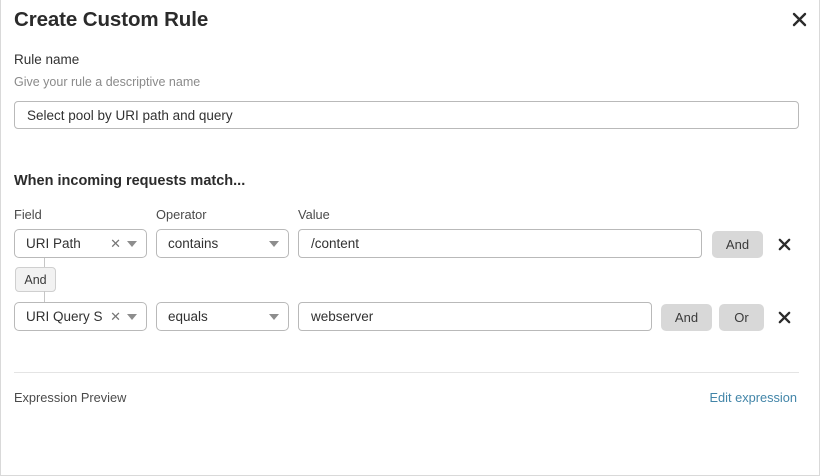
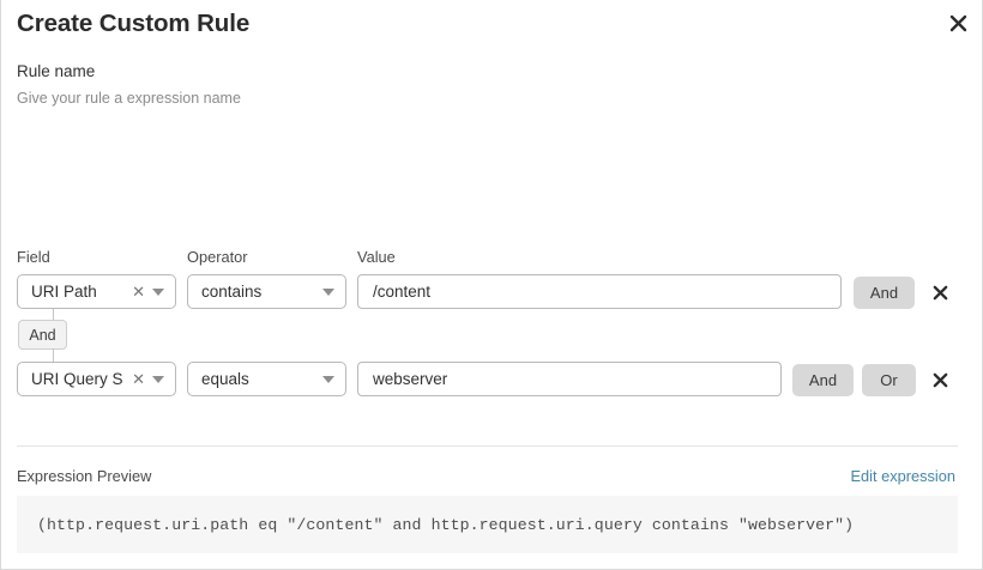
  Create Custom Rule
  Rule name
- Give your rule a descriptive name
+ Give your rule a expression name
- Select pool by URI path and query
- When incoming requests match...
  Field
  Operator
  Value
  URI Path
  ✕
  contains
  /content
  And
  And
  ✕
  equals
  webserver
  And
  Or
  Expression Preview
  Edit expression
+ (http.request.uri.path eq "/content" and http.request.uri.query contains "webserver")
